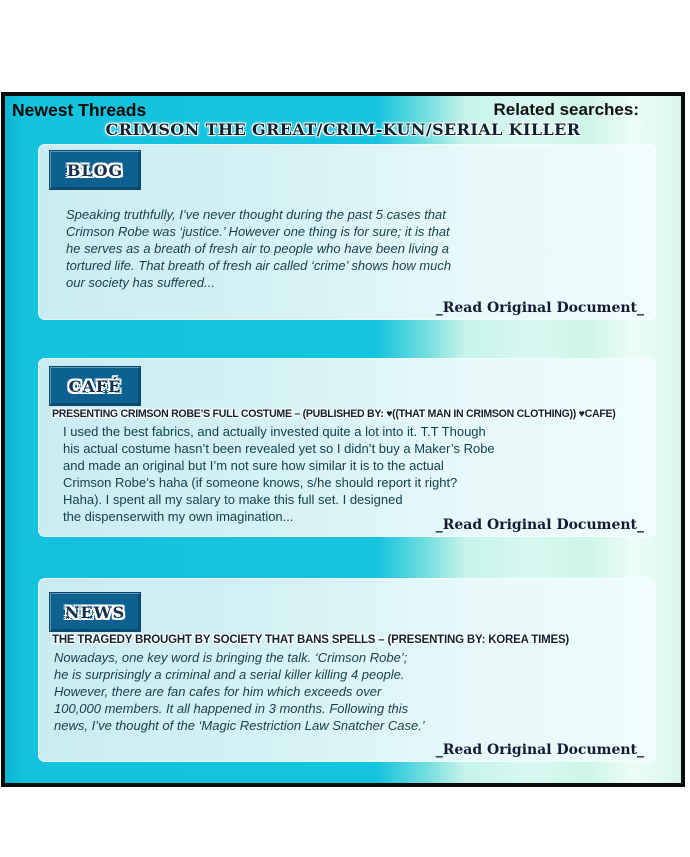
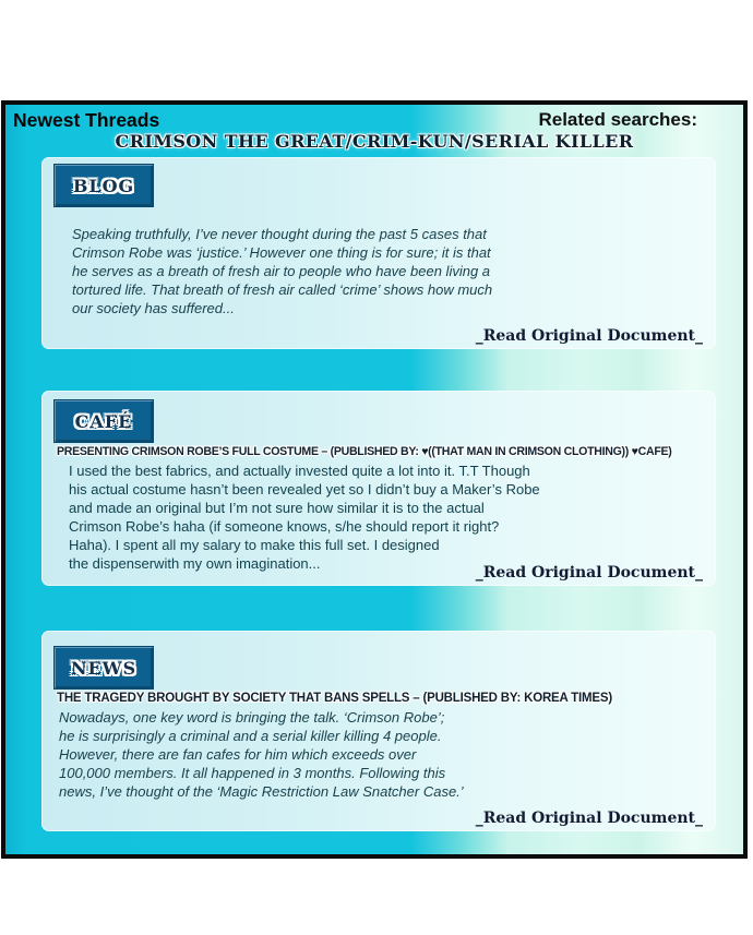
  Newest Threads
  Related searches:
  CRIMSON THE GREAT/CRIM-KUN/SERIAL KILLER
  BLOG
  Speaking truthfully, I’ve never thought during the past 5 cases that
  Crimson Robe was ‘justice.’ However one thing is for sure; it is that
  he serves as a breath of fresh air to people who have been living a
  tortured life. That breath of fresh air called ‘crime’ shows how much
  our society has suffered...
  _Read Original Document_
  CAFÉ
  PRESENTING CRIMSON ROBE’S FULL COSTUME – (PUBLISHED BY: ♥((THAT MAN IN CRIMSON CLOTHING)) ♥CAFE)
  I used the best fabrics, and actually invested quite a lot into it. T.T Though
  his actual costume hasn’t been revealed yet so I didn’t buy a Maker’s Robe
  and made an original but I’m not sure how similar it is to the actual
  Crimson Robe’s haha (if someone knows, s/he should report it right?
  Haha). I spent all my salary to make this full set. I designed
  the dispenserwith my own imagination...
  _Read Original Document_
  NEWS
- THE TRAGEDY BROUGHT BY SOCIETY THAT BANS SPELLS – (PRESENTING BY: KOREA TIMES)
+ THE TRAGEDY BROUGHT BY SOCIETY THAT BANS SPELLS – (PUBLISHED BY: KOREA TIMES)
  Nowadays, one key word is bringing the talk. ‘Crimson Robe’;
  he is surprisingly a criminal and a serial killer killing 4 people.
  However, there are fan cafes for him which exceeds over
  100,000 members. It all happened in 3 months. Following this
  news, I’ve thought of the ‘Magic Restriction Law Snatcher Case.’
  _Read Original Document_
